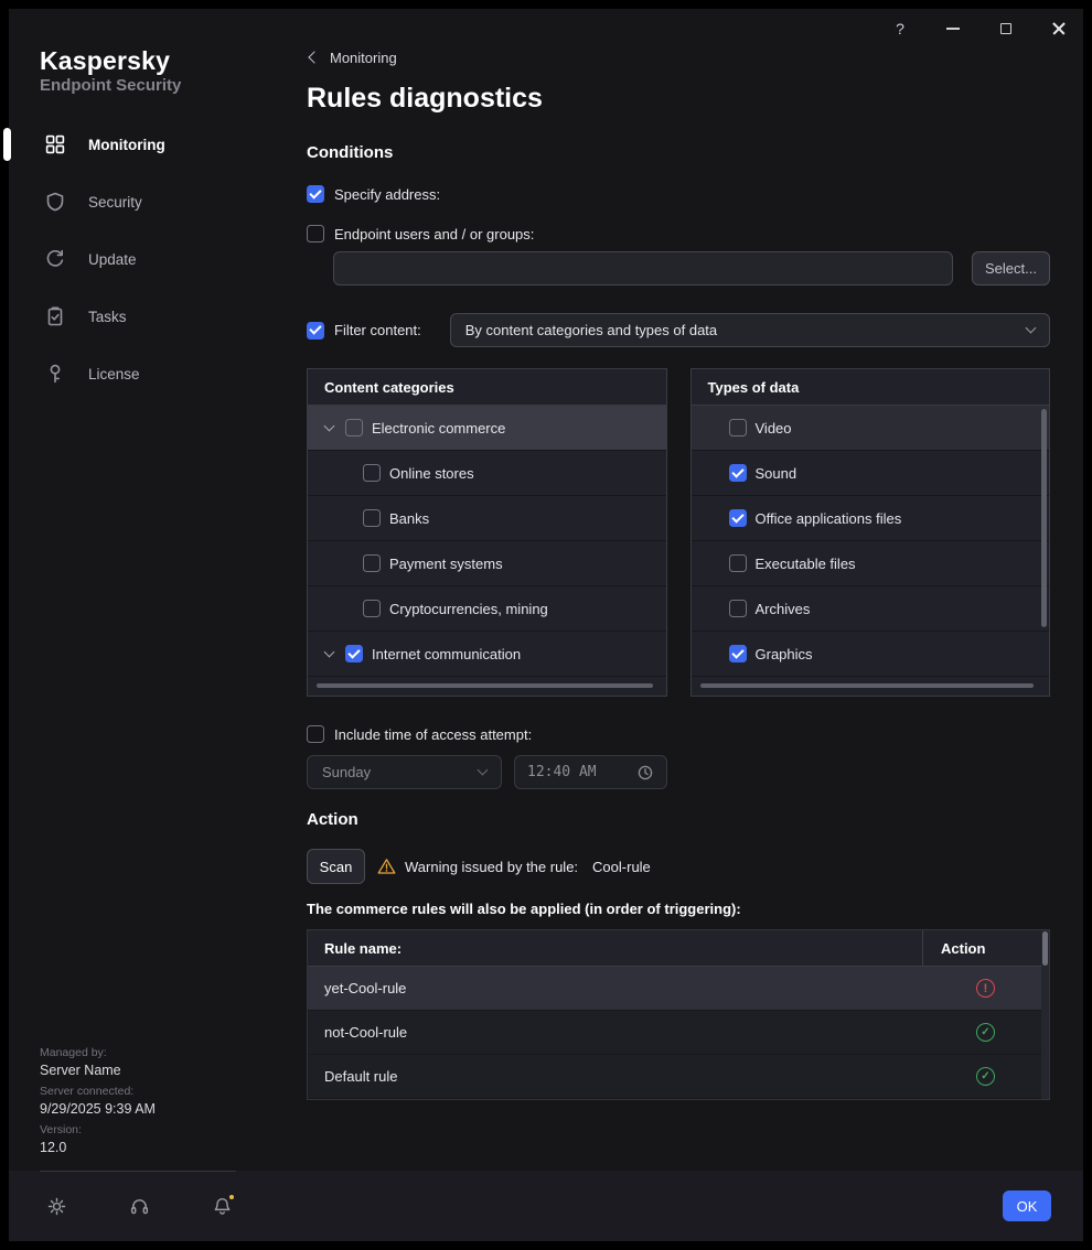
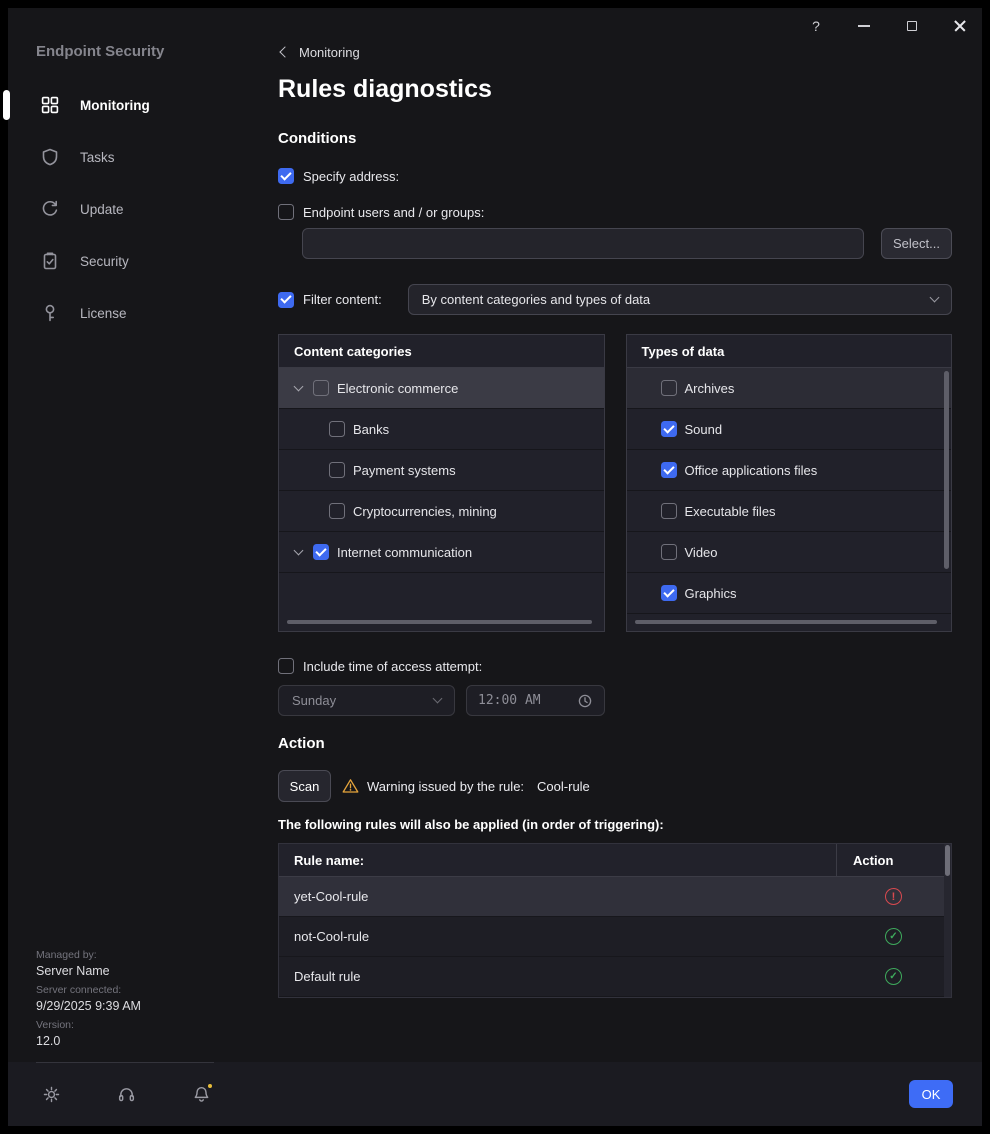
  ?
- Kaspersky
  Endpoint Security
  Monitoring
- Security
+ Tasks
  Update
- Tasks
+ Security
  License
  Managed by:
  Server Name
  Server connected:
  9/29/2025 9:39 AM
  Version:
  12.0
  Monitoring
  Rules diagnostics
  Conditions
  Specify address:
  Endpoint users and / or groups:
  Select...
  Filter content:
  By content categories and types of data
  Content categories
  Electronic commerce
- Online stores
  Banks
  Payment systems
  Cryptocurrencies, mining
  Internet communication
  Types of data
- Video
+ Archives
  Sound
  Office applications files
  Executable files
- Archives
+ Video
  Graphics
  Include time of access attempt:
  Sunday
- 12:40 AM
+ 12:00 AM
  Action
  Scan
  Warning issued by the rule:
  Cool-rule
- The commerce rules will also be applied (in order of triggering):
+ The following rules will also be applied (in order of triggering):
  Rule name:
  Action
  yet-Cool-rule
  not-Cool-rule
  Default rule
  OK
